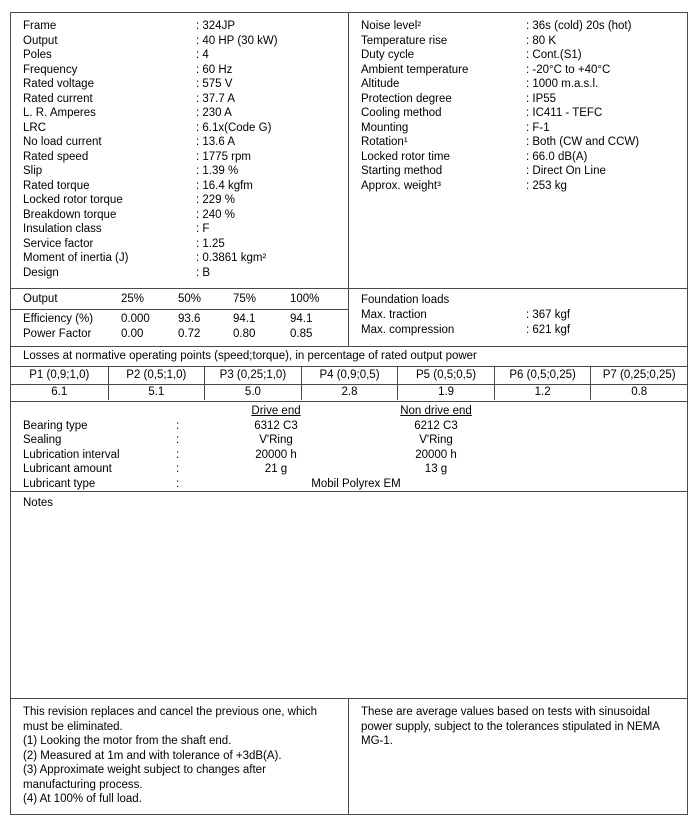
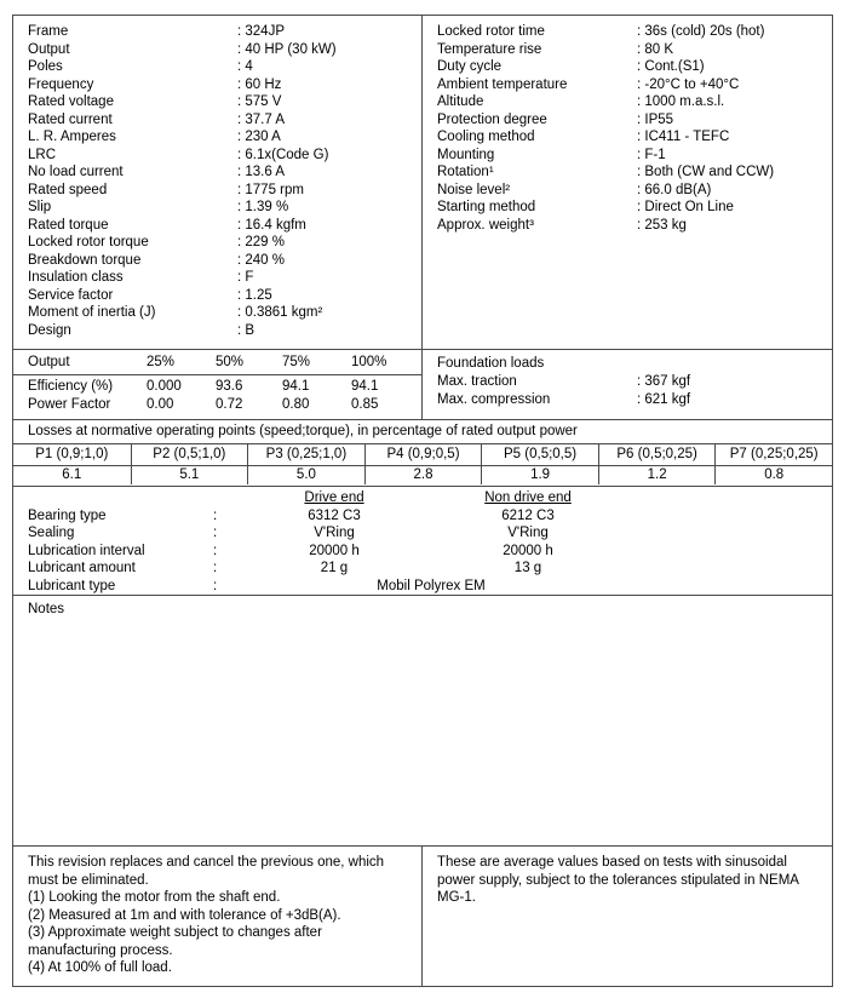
  Frame
  : 324JP
  Output
  : 40 HP (30 kW)
  Poles
  : 4
  Frequency
  : 60 Hz
  Rated voltage
  : 575 V
  Rated current
  : 37.7 A
  L. R. Amperes
  : 230 A
  LRC
  : 6.1x(Code G)
  No load current
  : 13.6 A
  Rated speed
  : 1775 rpm
  Slip
  : 1.39 %
  Rated torque
  : 16.4 kgfm
  Locked rotor torque
  : 229 %
  Breakdown torque
  : 240 %
  Insulation class
  : F
  Service factor
  : 1.25
  Moment of inertia (J)
  : 0.3861 kgm²
  Design
  : B
- Noise level²
+ Locked rotor time
  : 36s (cold) 20s (hot)
  Temperature rise
  : 80 K
  Duty cycle
  : Cont.(S1)
  Ambient temperature
  : -20°C to +40°C
  Altitude
  : 1000 m.a.s.l.
  Protection degree
  : IP55
  Cooling method
  : IC411 - TEFC
  Mounting
  : F-1
  Rotation¹
  : Both (CW and CCW)
- Locked rotor time
+ Noise level²
  : 66.0 dB(A)
  Starting method
  : Direct On Line
  Approx. weight³
  : 253 kg
  Output
  25%
  50%
  75%
  100%
  Efficiency (%)
  0.000
  93.6
  94.1
  94.1
  Power Factor
  0.00
  0.72
  0.80
  0.85
  Foundation loads
  Max. traction
  : 367 kgf
  Max. compression
  : 621 kgf
  Losses at normative operating points (speed;torque), in percentage of rated output power
  P1 (0,9;1,0)
  P2 (0,5;1,0)
  P3 (0,25;1,0)
  P4 (0,9;0,5)
  P5 (0,5;0,5)
  P6 (0,5;0,25)
  P7 (0,25;0,25)
  6.1
  5.1
  5.0
  2.8
  1.9
  1.2
  0.8
  Drive end
  Non drive end
  Bearing type
  :
  6312 C3
  6212 C3
  Sealing
  :
  V'Ring
  V'Ring
  Lubrication interval
  :
  20000 h
  20000 h
  Lubricant amount
  :
  21 g
  13 g
  Lubricant type
  :
  Mobil Polyrex EM
  Notes
  This revision replaces and cancel the previous one, which must be eliminated.
  (1) Looking the motor from the shaft end.
  (2) Measured at 1m and with tolerance of +3dB(A).
  (3) Approximate weight subject to changes after manufacturing process.
  (4) At 100% of full load.
  These are average values based on tests with sinusoidal power supply, subject to the tolerances stipulated in NEMA MG-1.
